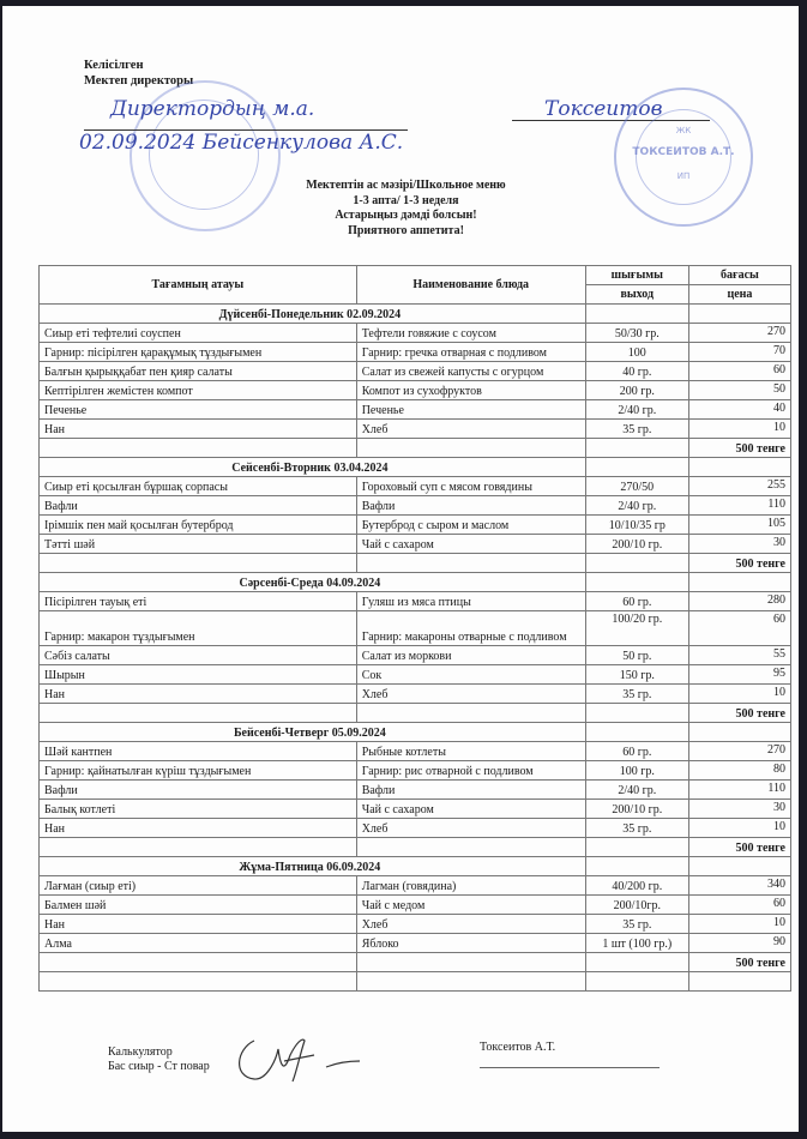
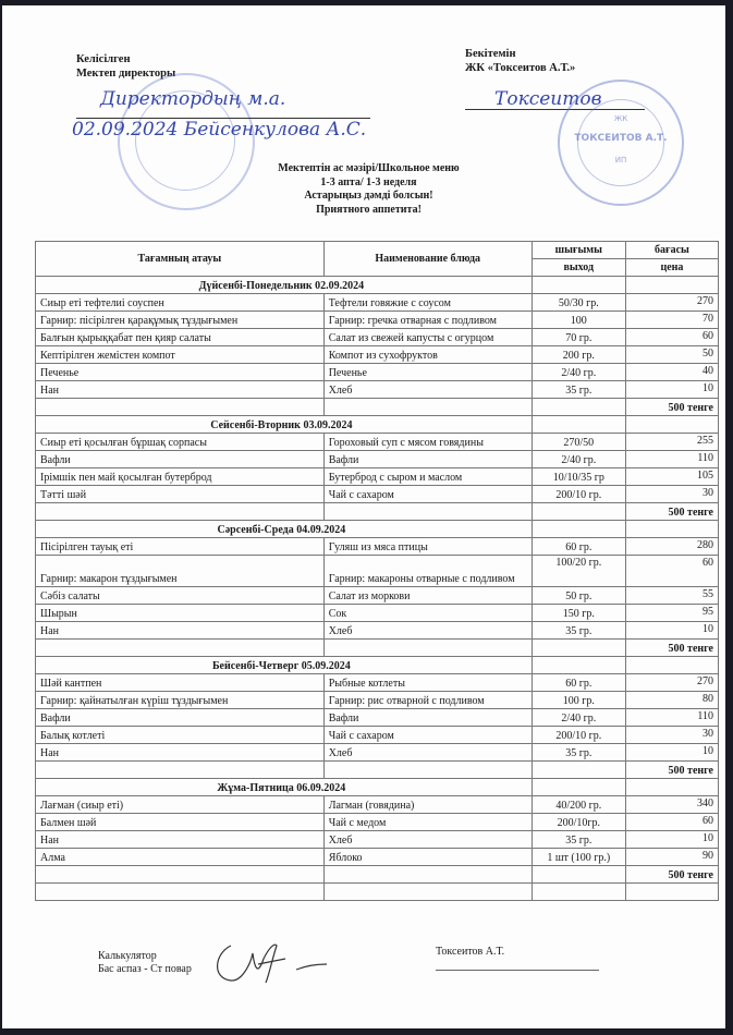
  Келісілген
  Мектеп директоры
  Директордың м.а.
  02.09.2024 Бейсенкулова А.С.
+ Бекітемін
+ ЖК «Токсеитов А.Т.»
  Токсеитов
  ЖК
  ТОКСЕИТОВ А.Т.
  ИП
  Мектептін ас мәзірі/Школьное меню
  1-3 апта/ 1-3 неделя
  Астарыңыз дәмді болсын!
  Приятного аппетита!
  Тағамның атауы	Наименование блюда	шығымы	бағасы
  выход	цена
  Дүйсенбі-Понедельник 02.09.2024
  Сиыр еті тефтелиі соуспен	Тефтели говяжие с соусом	50/30 гр.	270
  Гарнир: пісірілген қарақұмық тұздығымен	Гарнир: гречка отварная с подливом	100	70
- Балғын қырыққабат пен қияр салаты	Салат из свежей капусты с огурцом	40 гр.	60
+ Балғын қырыққабат пен қияр салаты	Салат из свежей капусты с огурцом	70 гр.	60
  Кептірілген жемістен компот	Компот из сухофруктов	200 гр.	50
  Печенье	Печенье	2/40 гр.	40
  Нан	Хлеб	35 гр.	10
  			500 тенге
- Сейсенбі-Вторник 03.04.2024
+ Сейсенбі-Вторник 03.09.2024
  Сиыр еті қосылған бұршақ сорпасы	Гороховый суп с мясом говядины	270/50	255
  Вафли	Вафли	2/40 гр.	110
  Ірімшік пен май қосылған бутерброд	Бутерброд с сыром и маслом	10/10/35 гр	105
  Тәтті шәй	Чай с сахаром	200/10 гр.	30
  			500 тенге
  Сәрсенбі-Среда 04.09.2024
  Пісірілген тауық еті	Гуляш из мяса птицы	60 гр.	280
  Гарнир: макарон тұздығымен	Гарнир: макароны отварные с подливом	100/20 гр.	60
  Сәбіз салаты	Салат из моркови	50 гр.	55
  Шырын	Сок	150 гр.	95
  Нан	Хлеб	35 гр.	10
  			500 тенге
  Бейсенбі-Четверг 05.09.2024
  Шәй кантпен	Рыбные котлеты	60 гр.	270
  Гарнир: қайнатылған күріш тұздығымен	Гарнир: рис отварной с подливом	100 гр.	80
  Вафли	Вафли	2/40 гр.	110
  Балық котлеті	Чай с сахаром	200/10 гр.	30
  Нан	Хлеб	35 гр.	10
  			500 тенге
  Жұма-Пятница 06.09.2024
  Лағман (сиыр еті)	Лагман (говядина)	40/200 гр.	340
  Балмен шәй	Чай с медом	200/10гр.	60
  Нан	Хлеб	35 гр.	10
  Алма	Яблоко	1 шт (100 гр.)	90
  			500 тенге
  Калькулятор
- Бас сиыр - Ст повар
+ Бас аспаз - Ст повар
  Токсеитов А.Т.
